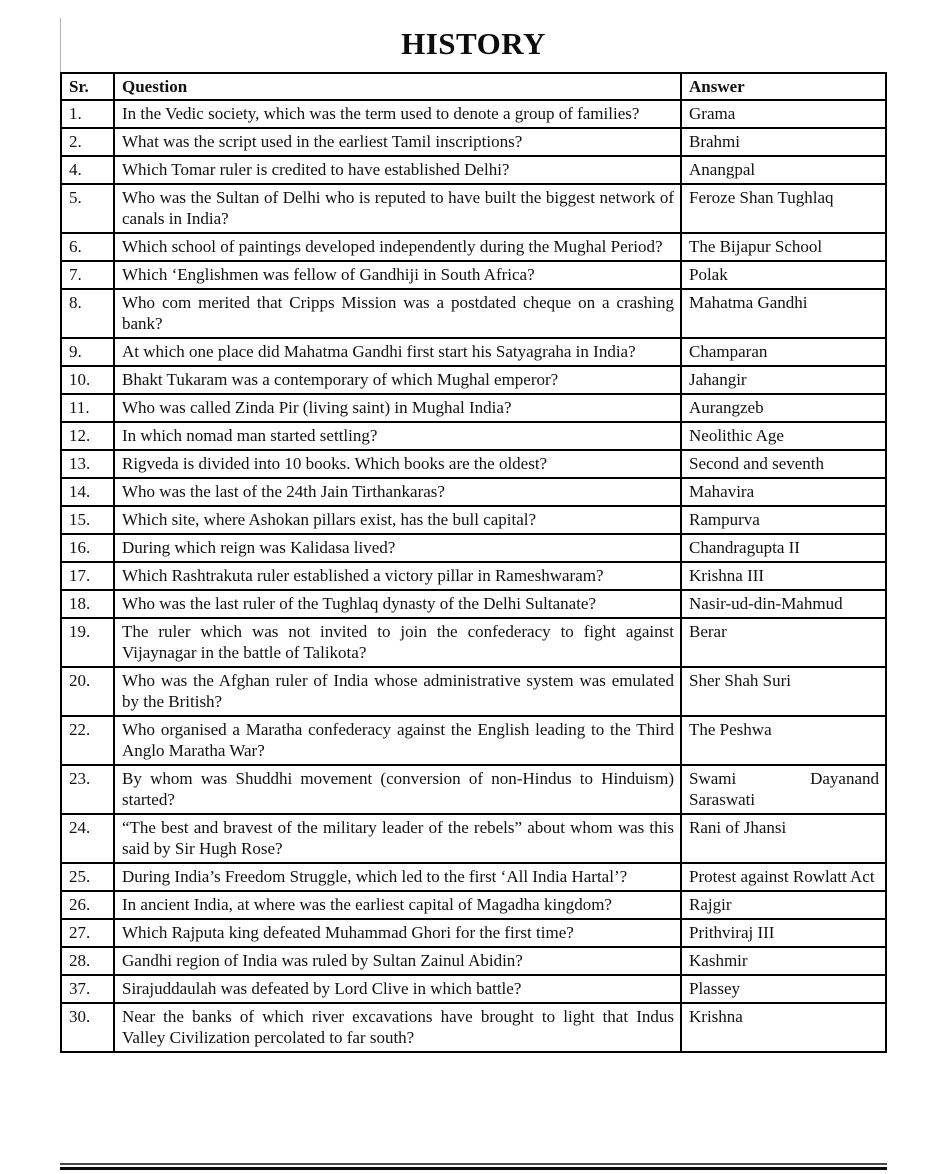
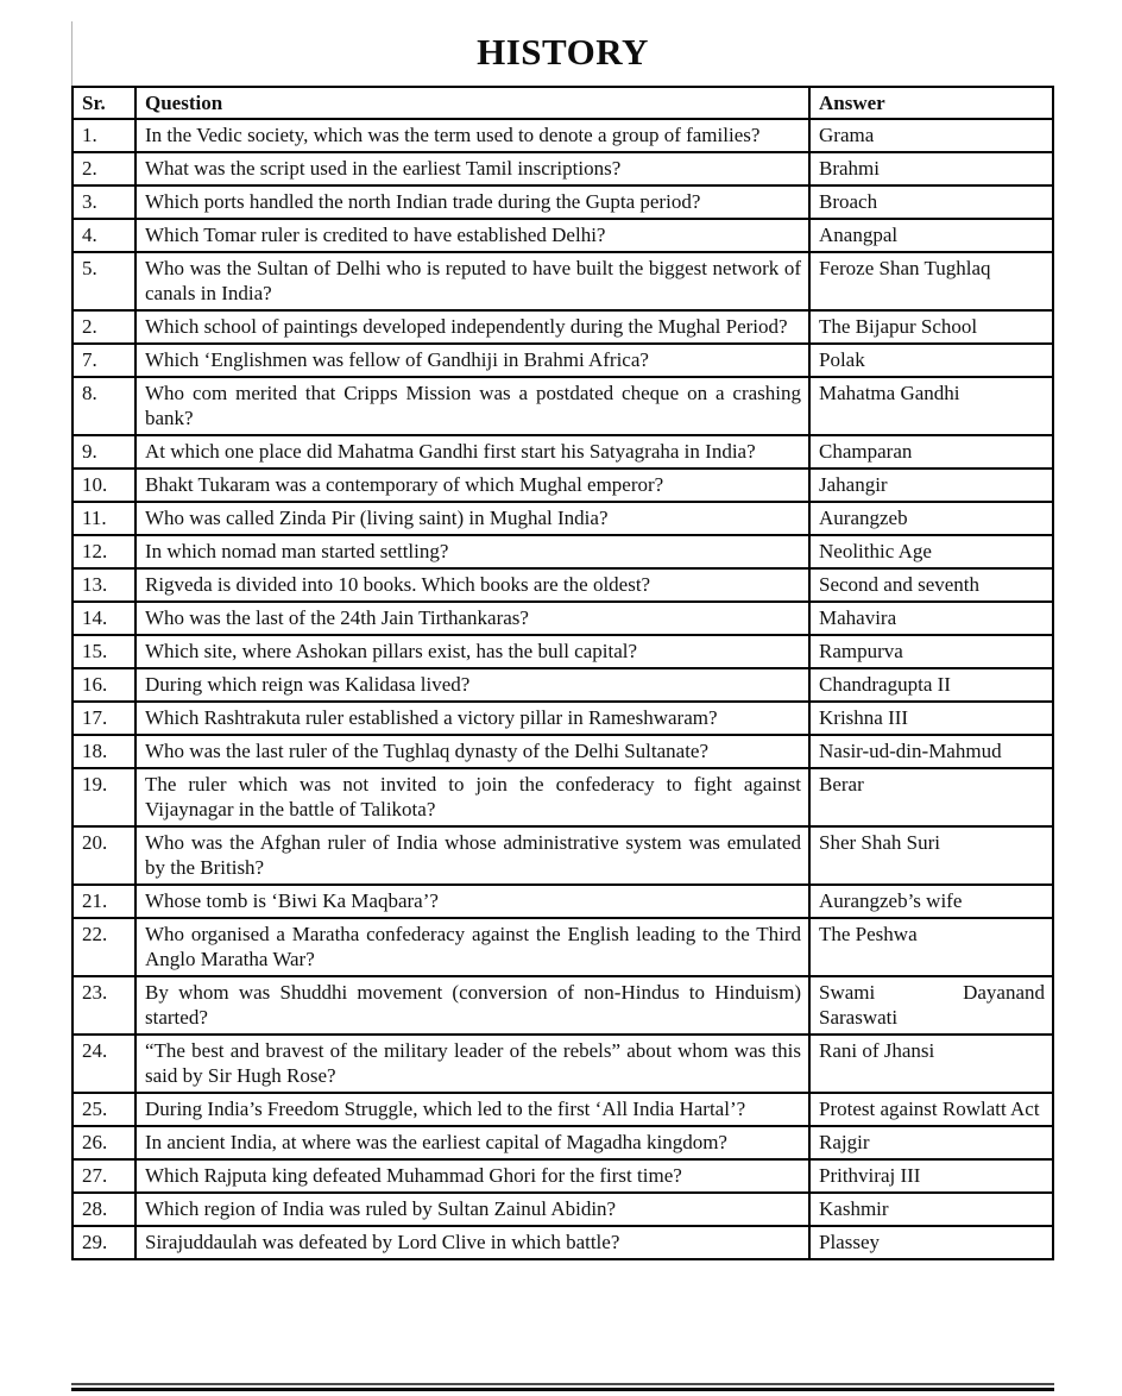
  HISTORY
  Sr.	Question	Answer
  1.	In the Vedic society, which was the term used to denote a group of families?	Grama
  2.	What was the script used in the earliest Tamil inscriptions?	Brahmi
+ 3.	Which ports handled the north Indian trade during the Gupta period?	Broach
  4.	Which Tomar ruler is credited to have established Delhi?	Anangpal
  5.	Who was the Sultan of Delhi who is reputed to have built the biggest network of canals in India?	Feroze Shan Tughlaq
- 6.	Which school of paintings developed independently during the Mughal Period?	The Bijapur School
+ 2.	Which school of paintings developed independently during the Mughal Period?	The Bijapur School
- 7.	Which ‘Englishmen was fellow of Gandhiji in South Africa?	Polak
+ 7.	Which ‘Englishmen was fellow of Gandhiji in Brahmi Africa?	Polak
  8.	Who com merited that Cripps Mission was a postdated cheque on a crashing bank?	Mahatma Gandhi
  9.	At which one place did Mahatma Gandhi first start his Satyagraha in India?	Champaran
  10.	Bhakt Tukaram was a contemporary of which Mughal emperor?	Jahangir
  11.	Who was called Zinda Pir (living saint) in Mughal India?	Aurangzeb
  12.	In which nomad man started settling?	Neolithic Age
  13.	Rigveda is divided into 10 books. Which books are the oldest?	Second and seventh
  14.	Who was the last of the 24th Jain Tirthankaras?	Mahavira
  15.	Which site, where Ashokan pillars exist, has the bull capital?	Rampurva
  16.	During which reign was Kalidasa lived?	Chandragupta II
  17.	Which Rashtrakuta ruler established a victory pillar in Rameshwaram?	Krishna III
  18.	Who was the last ruler of the Tughlaq dynasty of the Delhi Sultanate?	Nasir-ud-din-Mahmud
  19.	The ruler which was not invited to join the confederacy to fight against Vijaynagar in the battle of Talikota?	Berar
  20.	Who was the Afghan ruler of India whose administrative system was emulated by the British?	Sher Shah Suri
+ 21.	Whose tomb is ‘Biwi Ka Maqbara’?	Aurangzeb’s wife
  22.	Who organised a Maratha confederacy against the English leading to the Third Anglo Maratha War?	The Peshwa
  23.	By whom was Shuddhi movement (conversion of non-Hindus to Hinduism) started?	Swami Dayanand Saraswati
  24.	“The best and bravest of the military leader of the rebels” about whom was this said by Sir Hugh Rose?	Rani of Jhansi
  25.	During India’s Freedom Struggle, which led to the first ‘All India Hartal’?	Protest against Rowlatt Act
  26.	In ancient India, at where was the earliest capital of Magadha kingdom?	Rajgir
  27.	Which Rajputa king defeated Muhammad Ghori for the first time?	Prithviraj III
- 28.	Gandhi region of India was ruled by Sultan Zainul Abidin?	Kashmir
+ 28.	Which region of India was ruled by Sultan Zainul Abidin?	Kashmir
- 37.	Sirajuddaulah was defeated by Lord Clive in which battle?	Plassey
+ 29.	Sirajuddaulah was defeated by Lord Clive in which battle?	Plassey
- 30.	Near the banks of which river excavations have brought to light that Indus Valley Civilization percolated to far south?	Krishna
